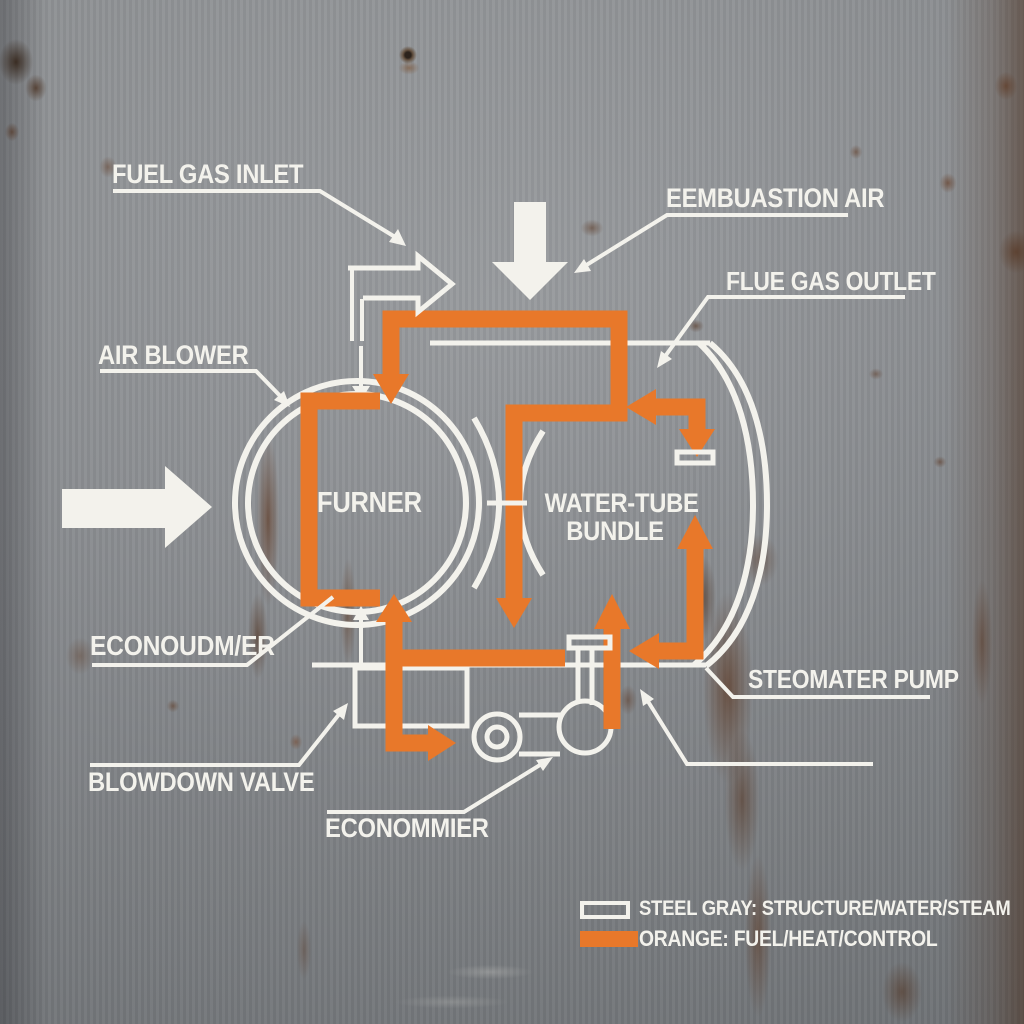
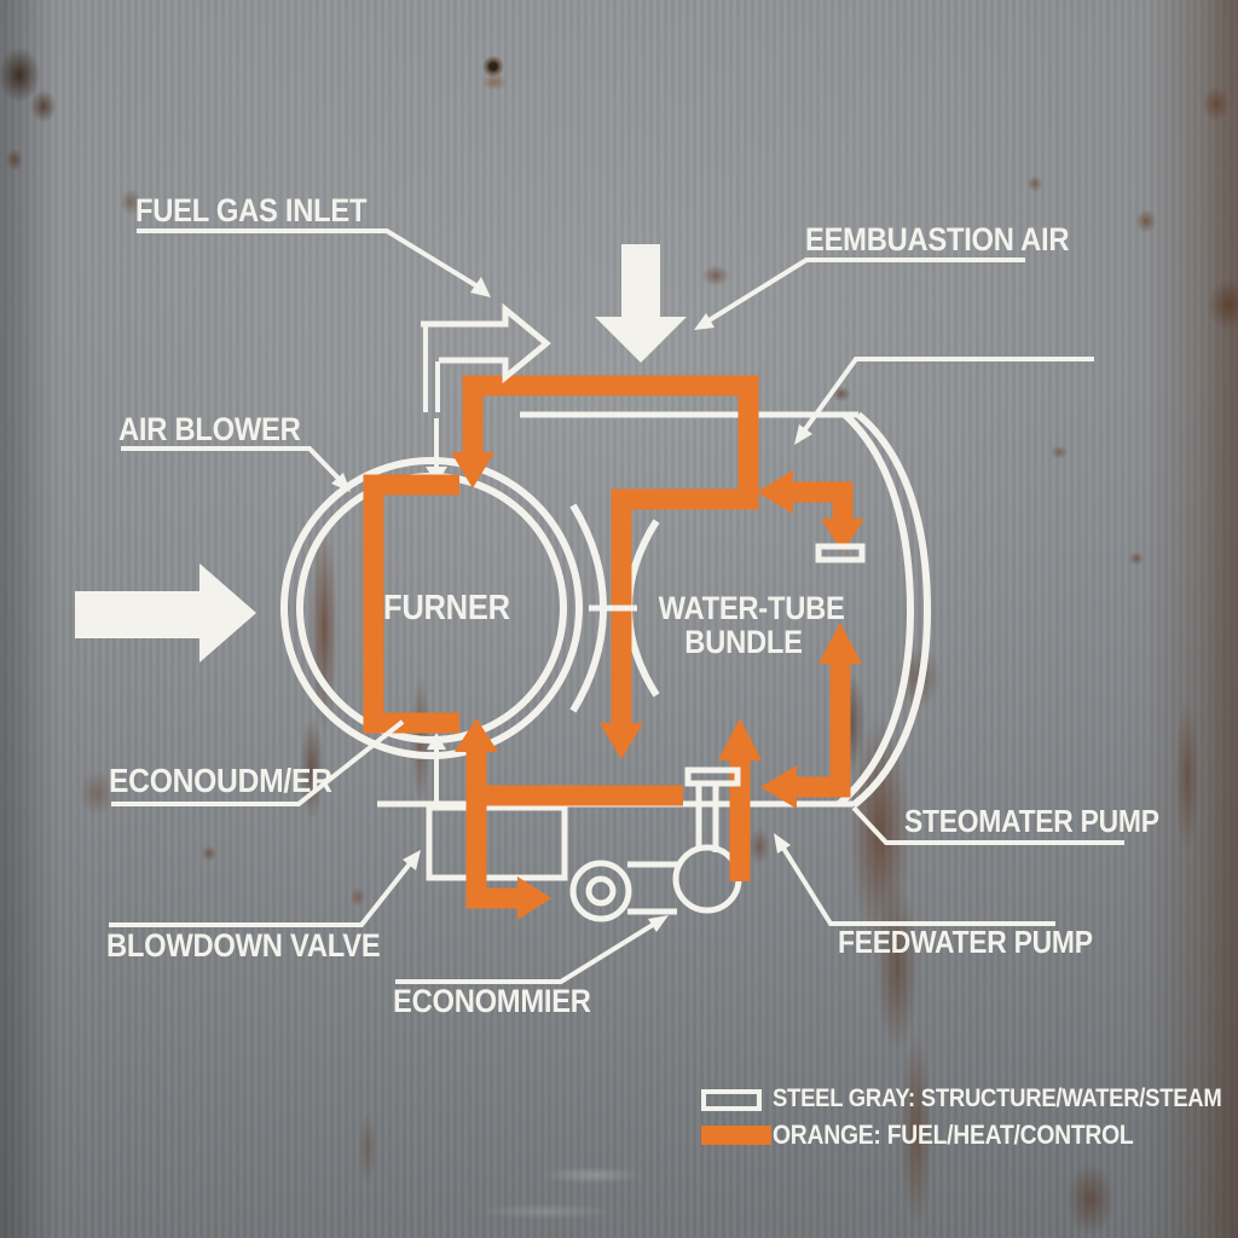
  FUEL GAS INLET
  EEMBUASTION AIR
- FLUE GAS OUTLET
  AIR BLOWER
  FURNER
  WATER-TUBE
  BUNDLE
  ECONOUDM/ER
  STEOMATER PUMP
  BLOWDOWN VALVE
+ FEEDWATER PUMP
  ECONOMMIER
  STEEL GRAY: STRUCTURE/WATER/STEAM
  ORANGE: FUEL/HEAT/CONTROL
